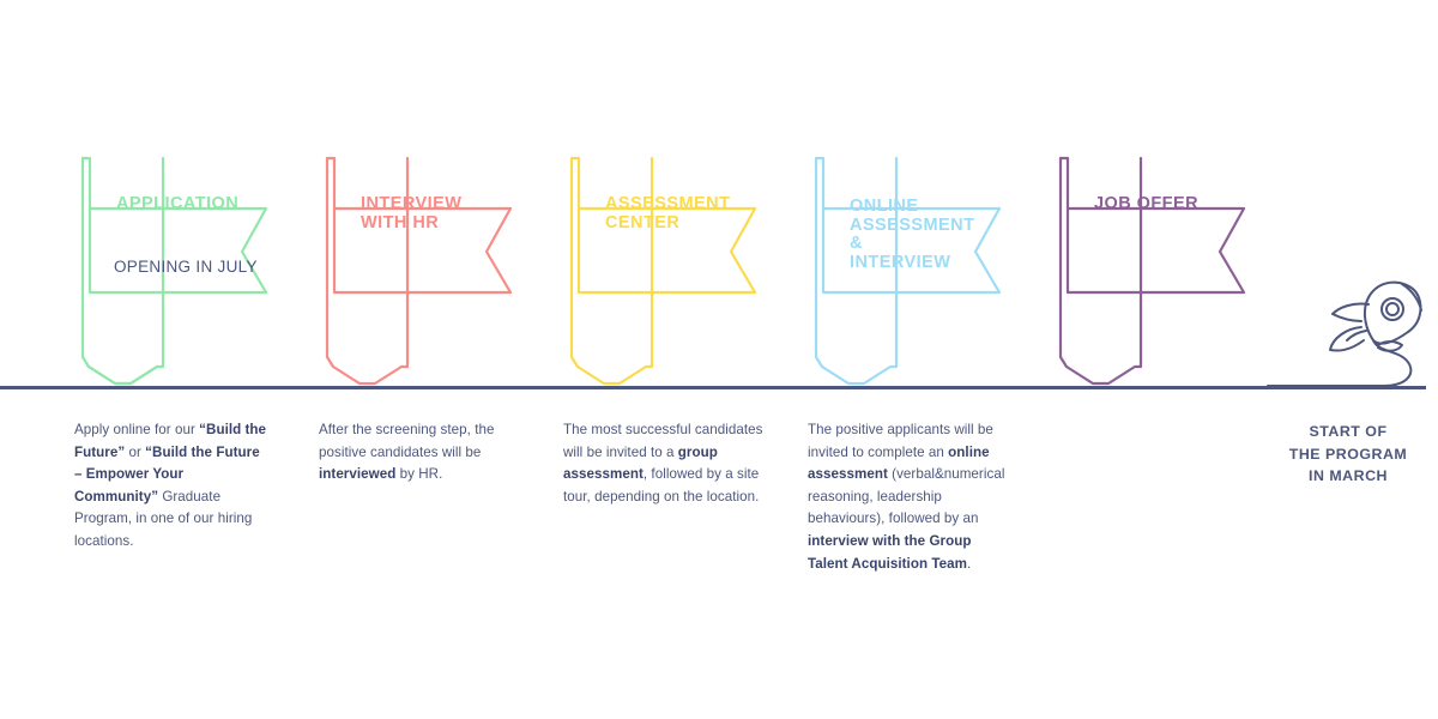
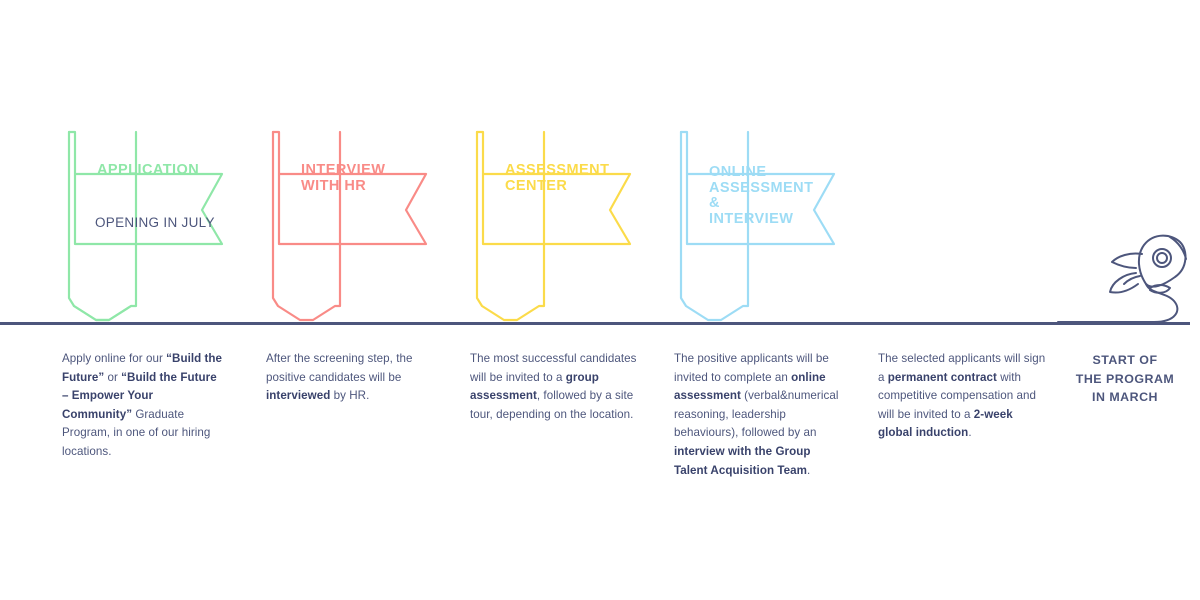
  APPLICATION
  OPENING IN JULY
  INTERVIEW
  WITH HR
  ASSESSMENT
  CENTER
  ONLINE
  ASSESSMENT
  &
  INTERVIEW
- JOB OFFER
  Apply online for our “Build the Future” or “Build the Future – Empower Your Community” Graduate Program, in one of our hiring locations.
  After the screening step, the positive candidates will be interviewed by HR.
  The most successful candidates will be invited to a group assessment, followed by a site tour, depending on the location.
  The positive applicants will be invited to complete an online assessment (verbal&numerical reasoning, leadership behaviours), followed by an interview with the Group Talent Acquisition Team.
+ The selected applicants will sign a permanent contract with competitive compensation and will be invited to a 2-week global induction.
  START OF
  THE PROGRAM
  IN MARCH
